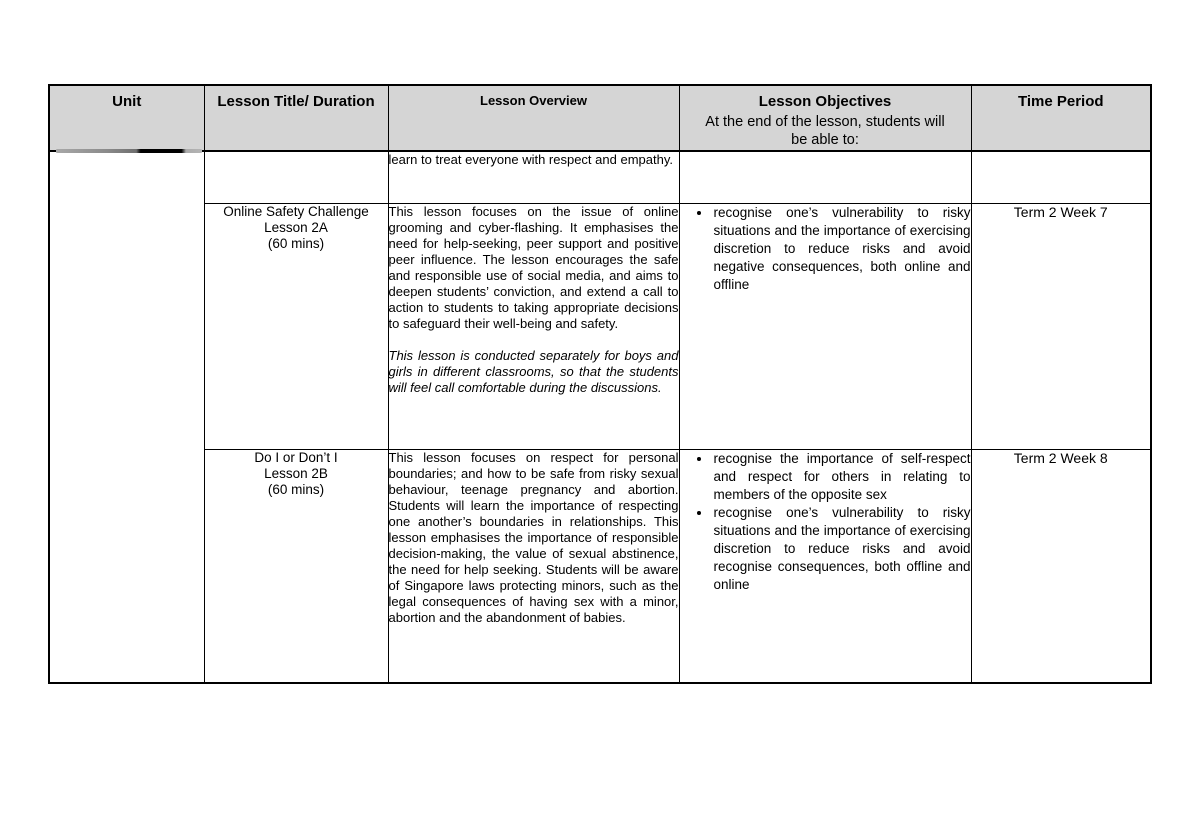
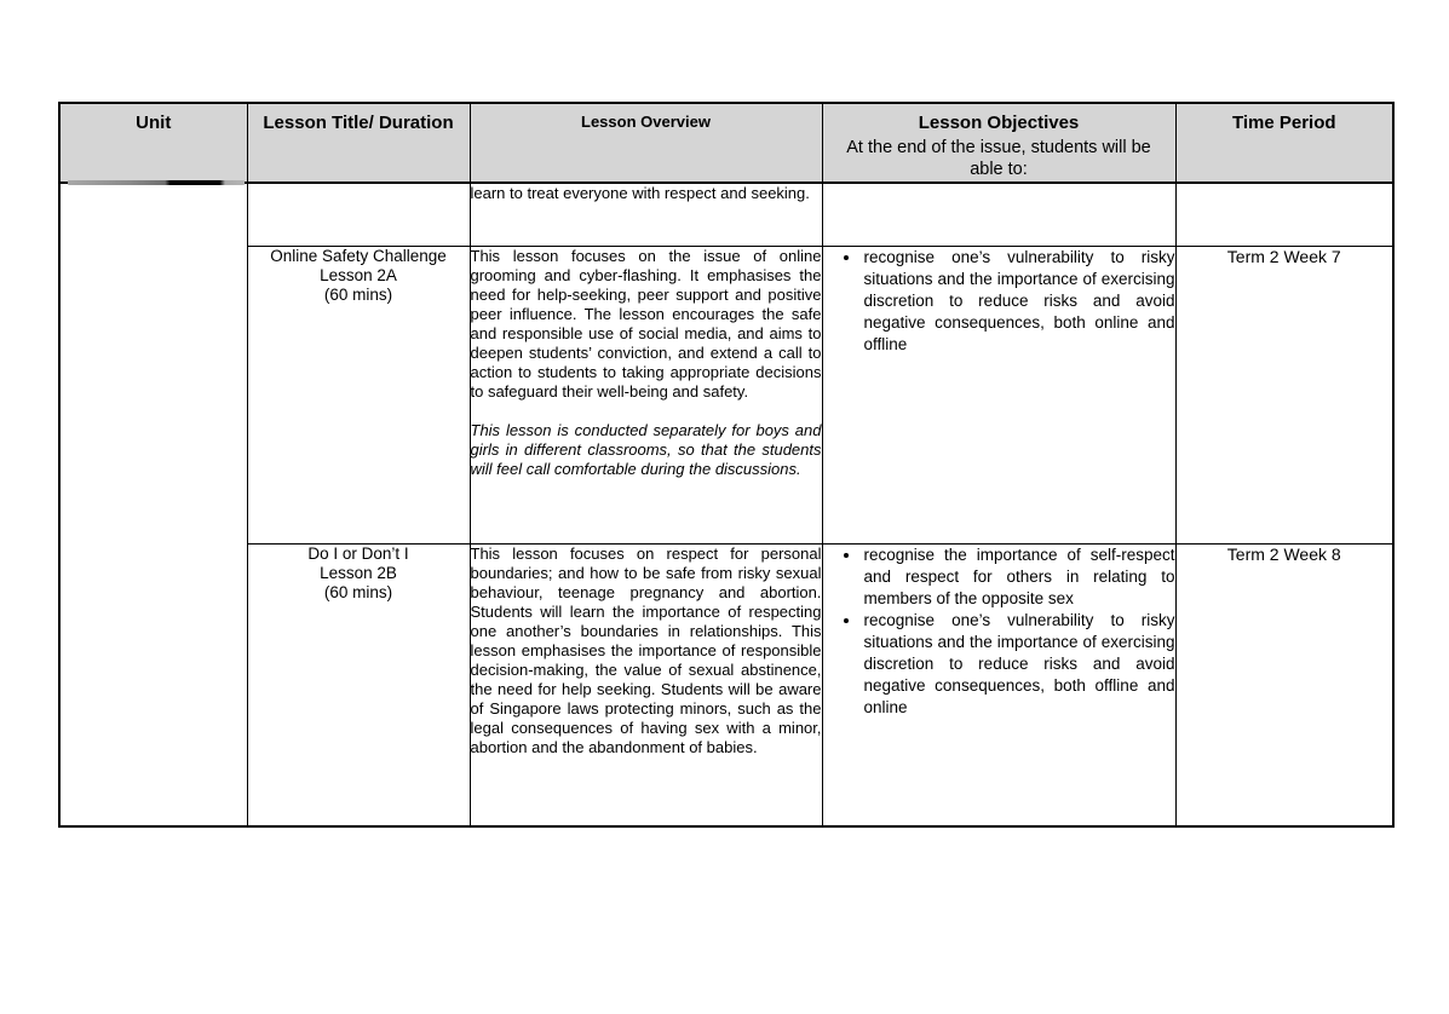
- Unit	Lesson Title/ Duration	Lesson Overview	Lesson Objectives At the end of the lesson, students will be able to:	Time Period
+ Unit	Lesson Title/ Duration	Lesson Overview	Lesson Objectives At the end of the issue, students will be able to:	Time Period
- 		learn to treat everyone with respect and empathy.
+ 		learn to treat everyone with respect and seeking.
  Online Safety Challenge Lesson 2A (60 mins)	This lesson focuses on the issue of online grooming and cyber-flashing. It emphasises the need for help-seeking, peer support and positive peer influence. The lesson encourages the safe and responsible use of social media, and aims to deepen students’ conviction, and extend a call to action to students to taking appropriate decisions to safeguard their well-being and safety. This lesson is conducted separately for boys and girls in different classrooms, so that the students will feel call comfortable during the discussions.	recognise one’s vulnerability to risky situations and the importance of exercising discretion to reduce risks and avoid negative consequences, both online and offline	Term 2 Week 7
- Do I or Don’t I Lesson 2B (60 mins)	This lesson focuses on respect for personal boundaries; and how to be safe from risky sexual behaviour, teenage pregnancy and abortion. Students will learn the importance of respecting one another’s boundaries in relationships. This lesson emphasises the importance of responsible decision-making, the value of sexual abstinence, the need for help seeking. Students will be aware of Singapore laws protecting minors, such as the legal consequences of having sex with a minor, abortion and the abandonment of babies.	recognise the importance of self-respect and respect for others in relating to members of the opposite sex recognise one’s vulnerability to risky situations and the importance of exercising discretion to reduce risks and avoid recognise consequences, both offline and online	Term 2 Week 8
+ Do I or Don’t I Lesson 2B (60 mins)	This lesson focuses on respect for personal boundaries; and how to be safe from risky sexual behaviour, teenage pregnancy and abortion. Students will learn the importance of respecting one another’s boundaries in relationships. This lesson emphasises the importance of responsible decision-making, the value of sexual abstinence, the need for help seeking. Students will be aware of Singapore laws protecting minors, such as the legal consequences of having sex with a minor, abortion and the abandonment of babies.	recognise the importance of self-respect and respect for others in relating to members of the opposite sex recognise one’s vulnerability to risky situations and the importance of exercising discretion to reduce risks and avoid negative consequences, both offline and online	Term 2 Week 8
